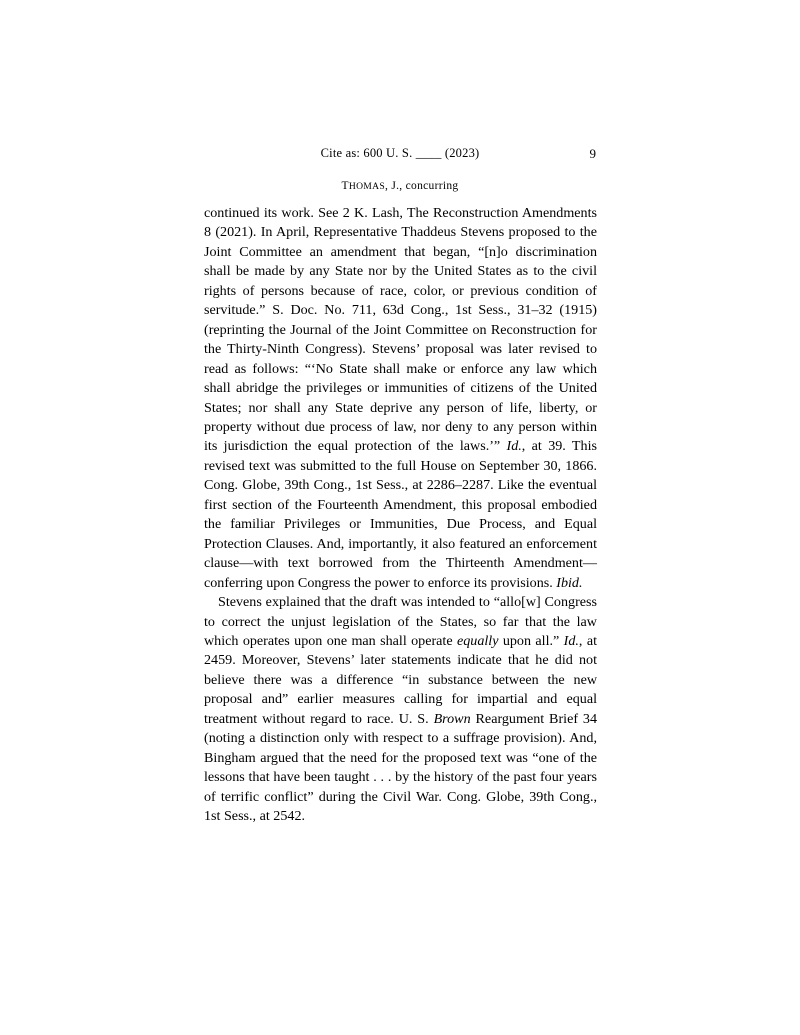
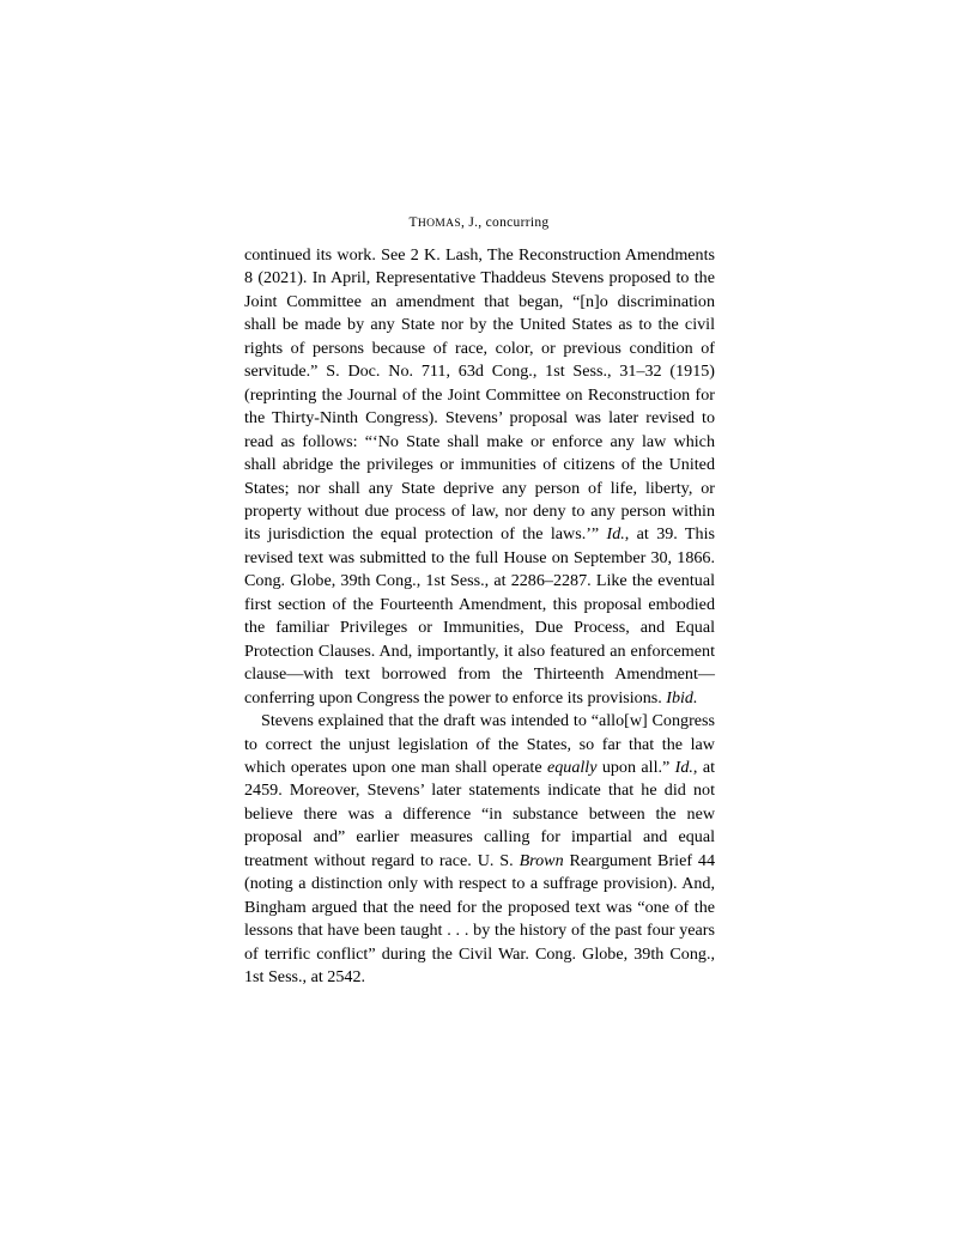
- Cite as: 600 U. S. ____ (2023)
- 9
  THOMAS, J., concurring
  continued its work. See 2 K. Lash, The Reconstruction Amendments 8 (2021). In April, Representative Thaddeus Stevens proposed to the Joint Committee an amendment that began, “[n]o discrimination shall be made by any State nor by the United States as to the civil rights of persons because of race, color, or previous condition of servitude.” S. Doc. No. 711, 63d Cong., 1st Sess., 31–32 (1915) (reprinting the Journal of the Joint Committee on Reconstruction for the Thirty-Ninth Congress). Stevens’ proposal was later revised to read as follows: “‘No State shall make or enforce any law which shall abridge the privileges or immunities of citizens of the United States; nor shall any State deprive any person of life, liberty, or property without due process of law, nor deny to any person within its jurisdiction the equal protection of the laws.’” Id., at 39. This revised text was submitted to the full House on September 30, 1866. Cong. Globe, 39th Cong., 1st Sess., at 2286–2287. Like the eventual first section of the Fourteenth Amendment, this proposal embodied the familiar Privileges or Immunities, Due Process, and Equal Protection Clauses. And, importantly, it also featured an enforcement clause—with text borrowed from the Thirteenth Amendment—conferring upon Congress the power to enforce its provisions. Ibid.
- Stevens explained that the draft was intended to “allo[w] Congress to correct the unjust legislation of the States, so far that the law which operates upon one man shall operate equally upon all.” Id., at 2459. Moreover, Stevens’ later statements indicate that he did not believe there was a difference “in substance between the new proposal and” earlier measures calling for impartial and equal treatment without regard to race. U. S. Brown Reargument Brief 34 (noting a distinction only with respect to a suffrage provision). And, Bingham argued that the need for the proposed text was “one of the lessons that have been taught . . . by the history of the past four years of terrific conflict” during the Civil War. Cong. Globe, 39th Cong., 1st Sess., at 2542.
+ Stevens explained that the draft was intended to “allo[w] Congress to correct the unjust legislation of the States, so far that the law which operates upon one man shall operate equally upon all.” Id., at 2459. Moreover, Stevens’ later statements indicate that he did not believe there was a difference “in substance between the new proposal and” earlier measures calling for impartial and equal treatment without regard to race. U. S. Brown Reargument Brief 44 (noting a distinction only with respect to a suffrage provision). And, Bingham argued that the need for the proposed text was “one of the lessons that have been taught . . . by the history of the past four years of terrific conflict” during the Civil War. Cong. Globe, 39th Cong., 1st Sess., at 2542.
